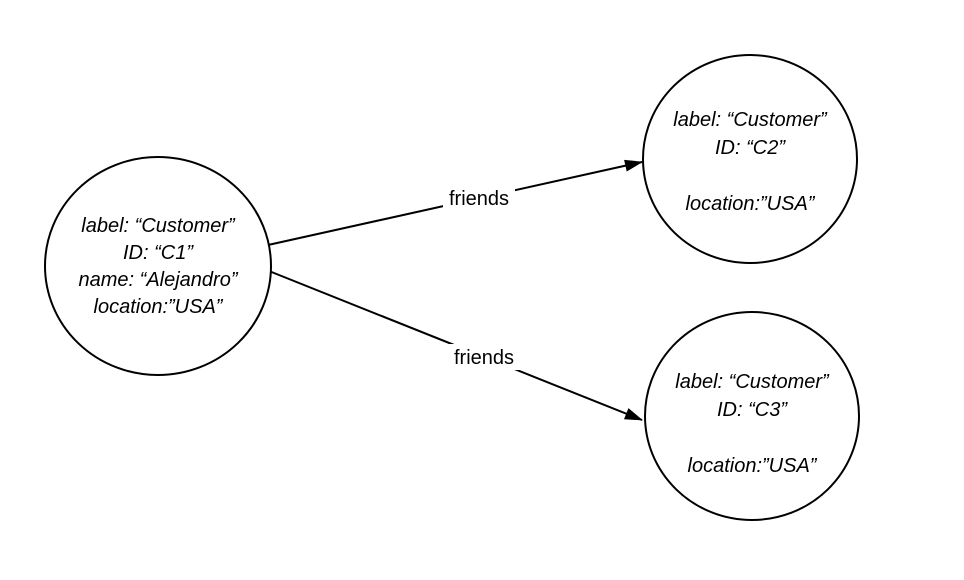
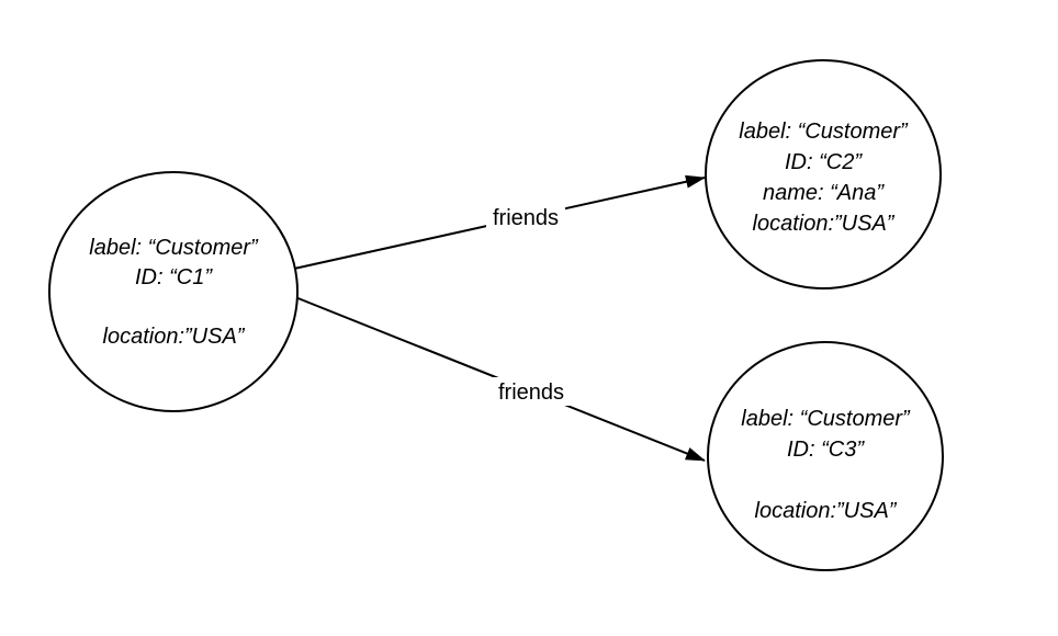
  friends
  friends
  label: “Customer”
  ID: “C1”
- name: “Alejandro”
  location:”USA”
  label: “Customer”
  ID: “C2”
+ name: “Ana”
  location:”USA”
  label: “Customer”
  ID: “C3”
  location:”USA”
